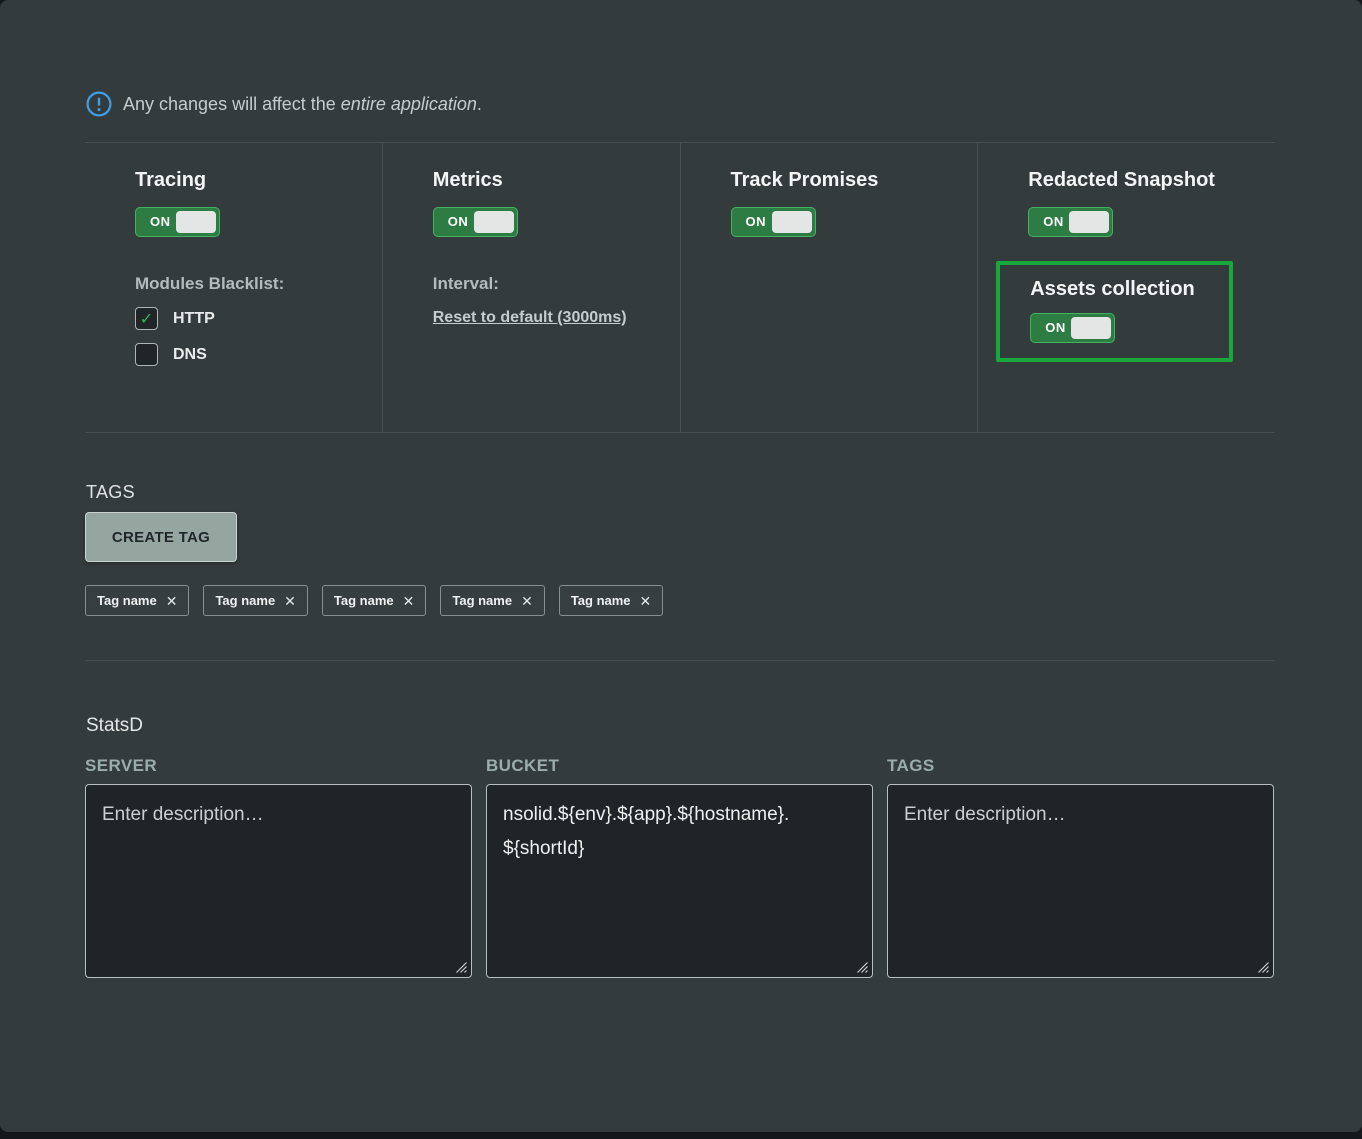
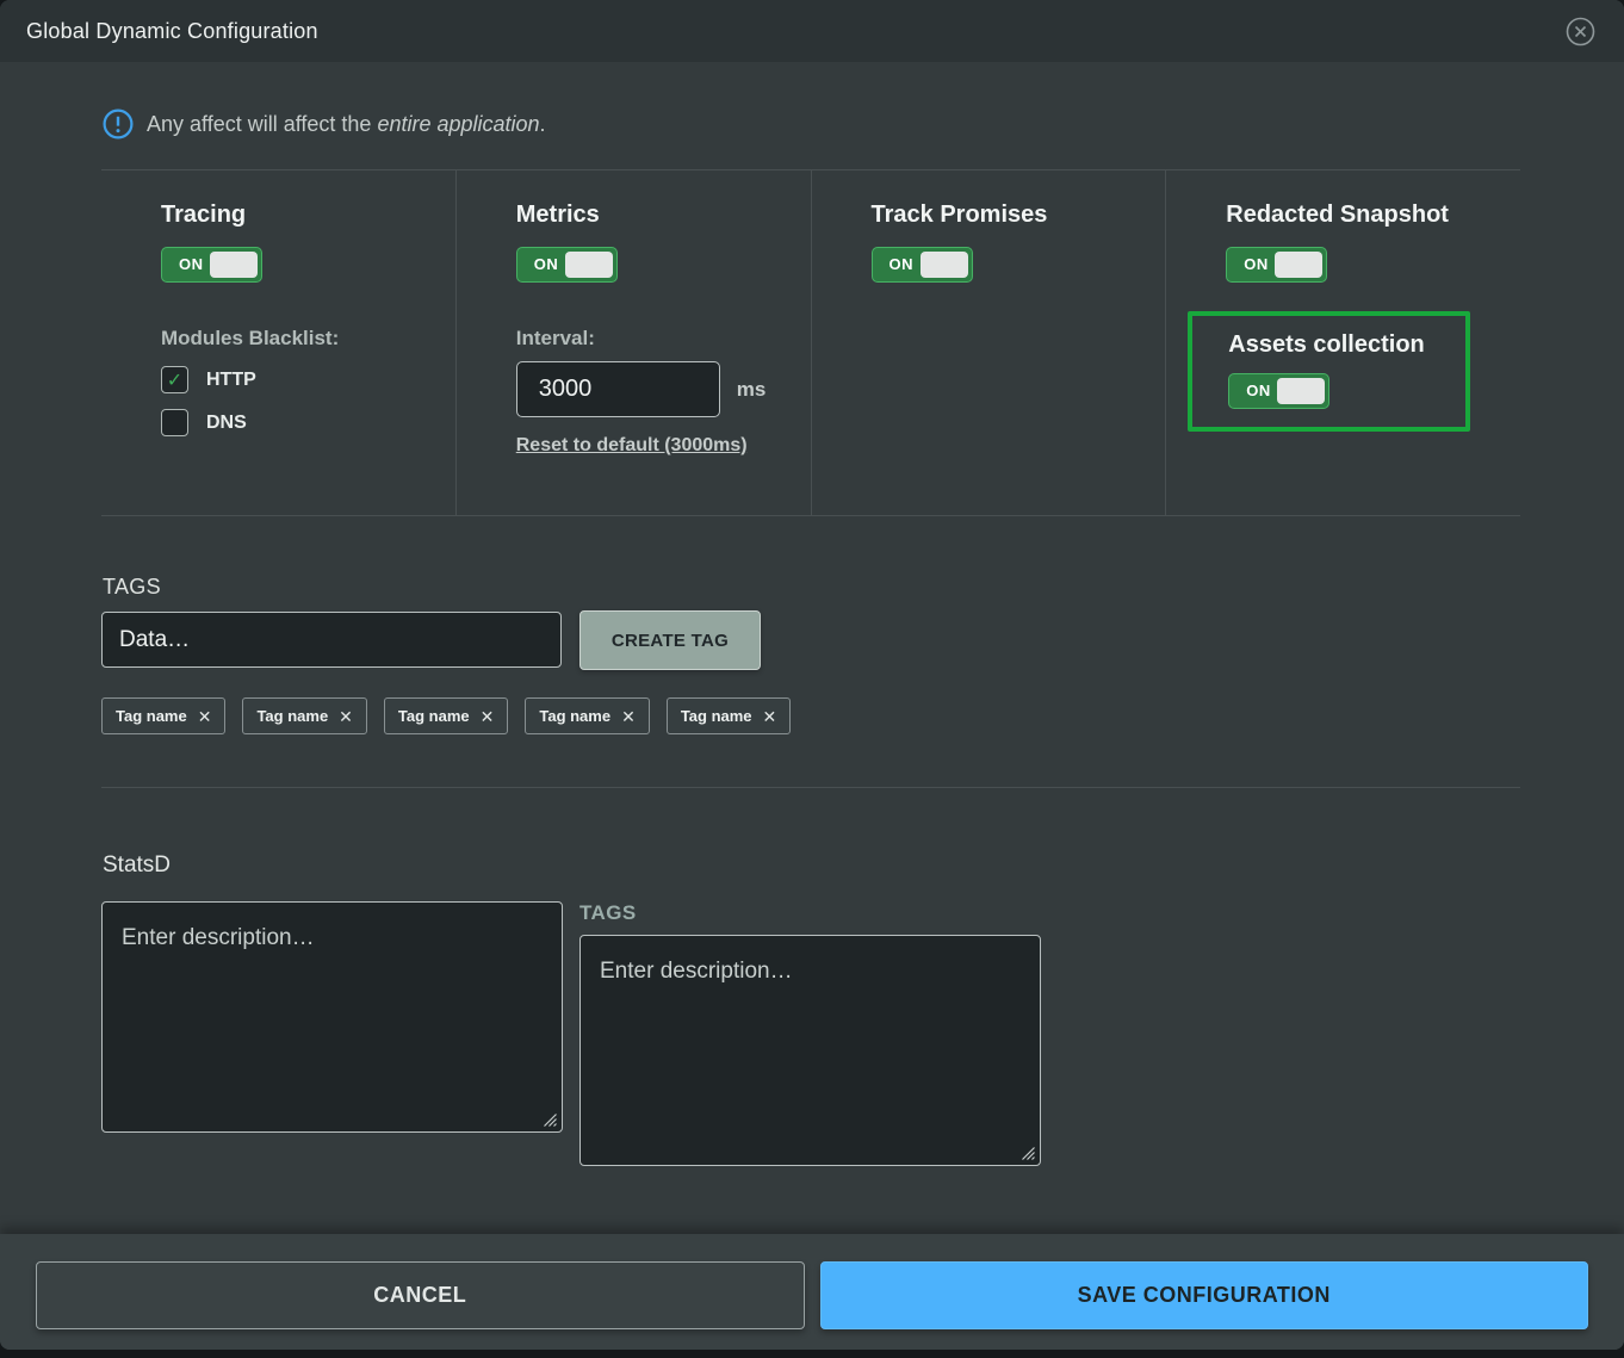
+ Global Dynamic Configuration
- Any changes will affect the entire application.
+ Any affect will affect the entire application.
  Tracing
  ON
  Modules Blacklist:
  ✓
  HTTP
  DNS
  Metrics
  ON
  Interval:
+ 3000
+ ms
  Reset to default (3000ms)
  Track Promises
  ON
  Redacted Snapshot
  ON
  Assets collection
  ON
  TAGS
+ Data…
  CREATE TAG
  Tag name
  ✕
  Tag name
  ✕
  Tag name
  ✕
  Tag name
  ✕
  Tag name
  ✕
  StatsD
- SERVER
  Enter description…
- BUCKET
- nsolid.${env}.${app}.${hostname}.
- ${shortId}
  TAGS
  Enter description…
+ CANCEL
+ SAVE CONFIGURATION
